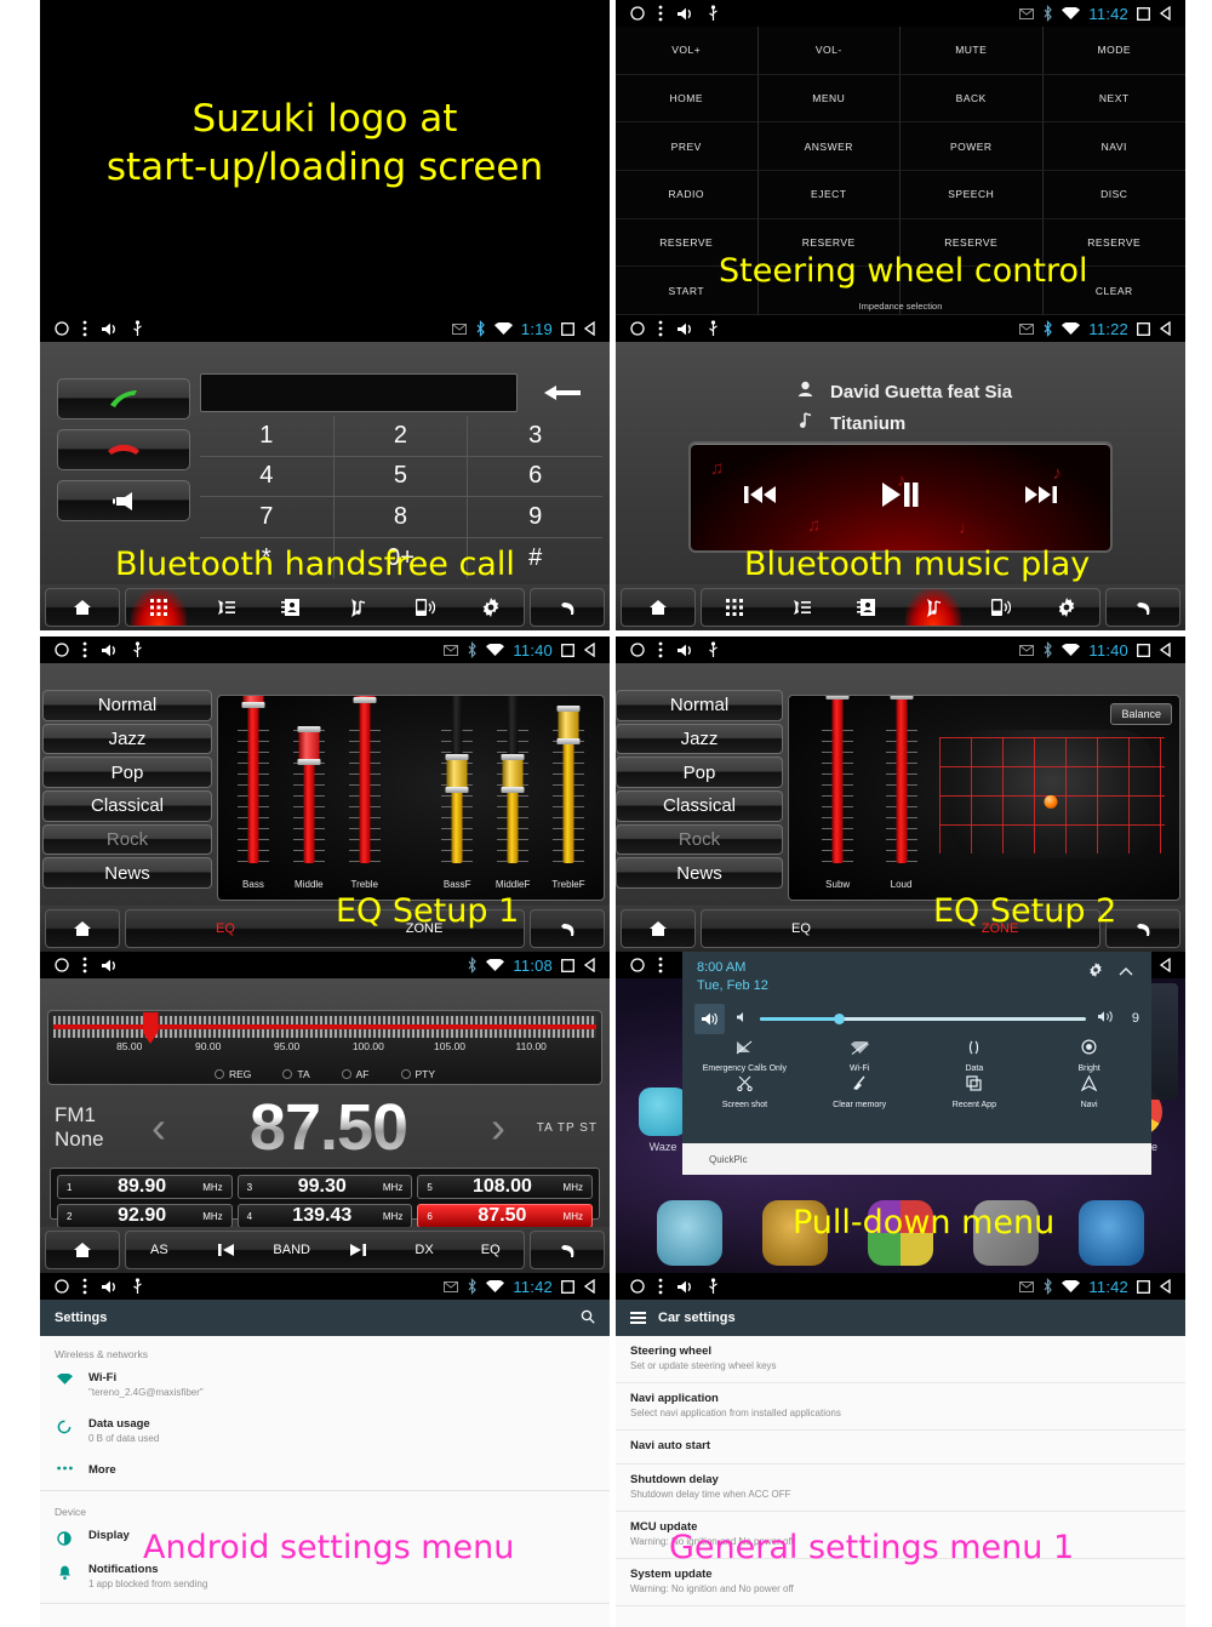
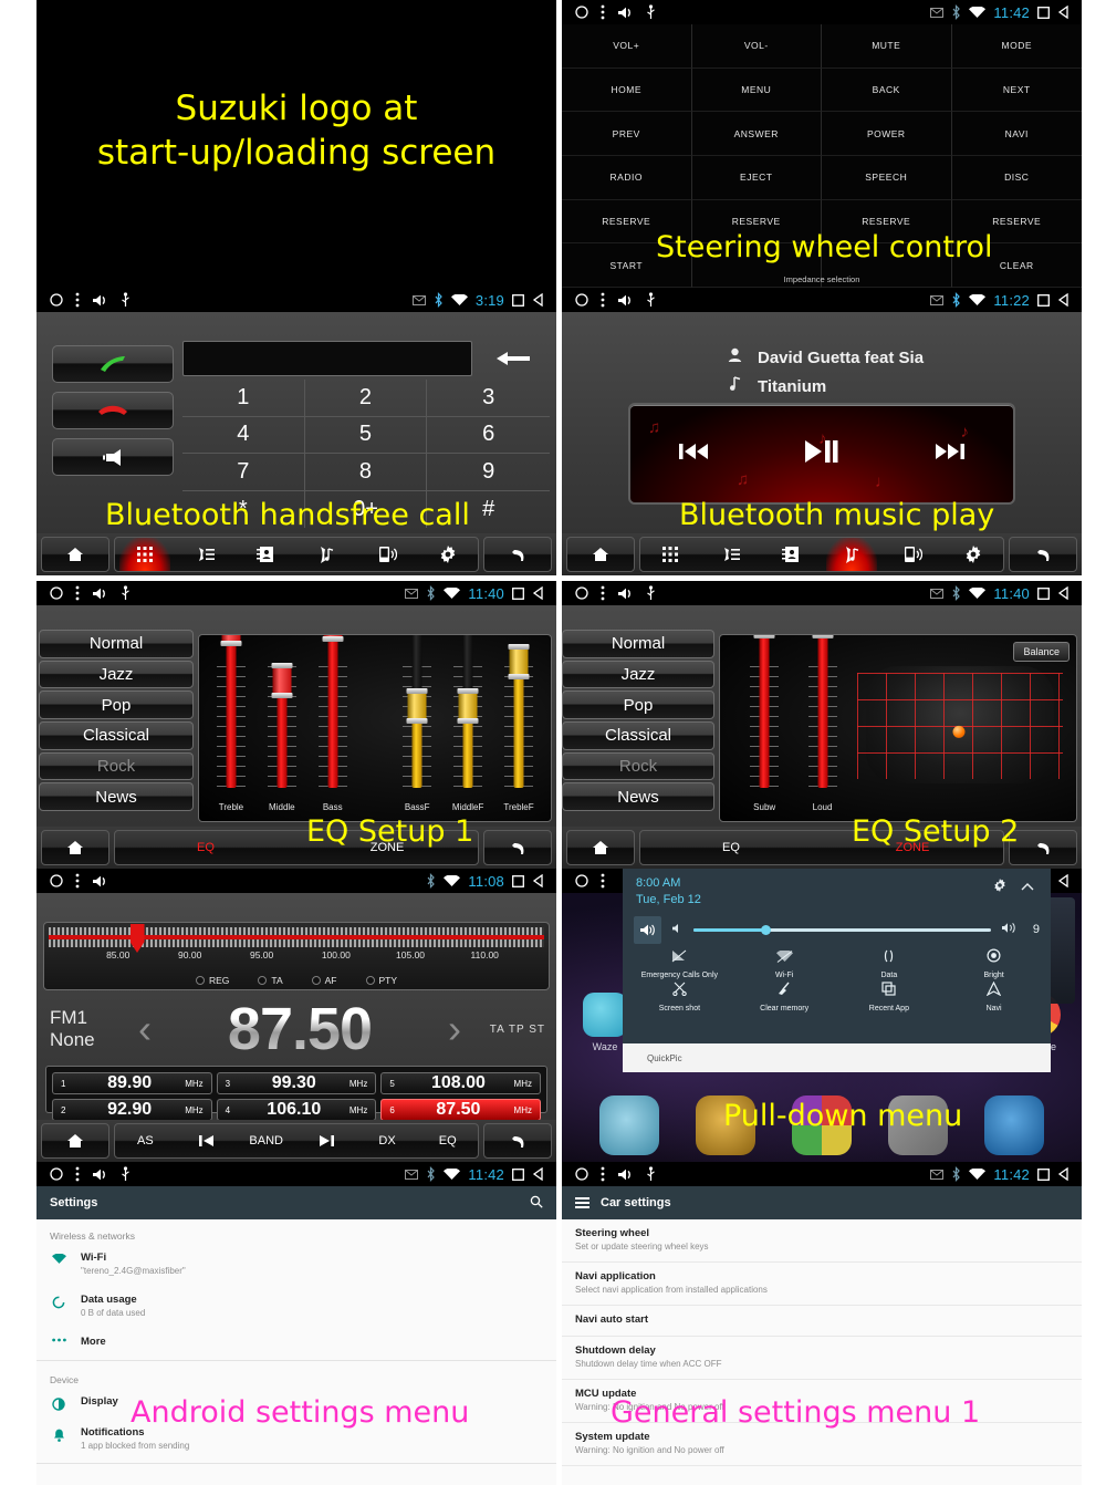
  Suzuki logo at
  start-up/loading screen
  11:42
  VOL+
  VOL-
  MUTE
  MODE
  HOME
  MENU
  BACK
  NEXT
  PREV
  ANSWER
  POWER
  NAVI
  RADIO
  EJECT
  SPEECH
  DISC
  RESERVE
  RESERVE
  RESERVE
  RESERVE
  START
  CLEAR
  Impedance selection
- 1:19
+ 3:19
  1
  2
  3
  4
  5
  6
  7
  8
  9
  *
  0+
  #
  11:22
  David Guetta feat Sia
  Titanium
  ♫
  ♪
  ♪
  ♫
  ♩
  11:40
  Normal
  Jazz
  Pop
  Classical
  Rock
  News
- Bass
+ Treble
  Middle
- Treble
+ Bass
  BassF
  MiddleF
  TrebleF
  EQ
  ZONE
  11:40
  Normal
  Jazz
  Pop
  Classical
  Rock
  News
  Balance
  Subw
  Loud
  EQ
  ZONE
  11:08
  85.00
  90.00
  95.00
  100.00
  105.00
  110.00
  REG
  TA
  AF
  PTY
  FM1
  None
  ‹
  87.50
  ›
  TA TP ST
  1
  89.90
  MHz
  3
  99.30
  MHz
  5
  108.00
  MHz
  2
  92.90
  MHz
  4
- 139.43
+ 106.10
  MHz
  6
  87.50
  MHz
  AS
  BAND
  DX
  EQ
  Waze
  8:00 AM
  Tue, Feb 12
  9
  QuickPic
  11:42
  Settings
  Wireless & networks
  Wi-Fi
  "tereno_2.4G@maxisfiber"
  Data usage
  0 B of data used
  More
  Device
  Display
  Notifications
  1 app blocked from sending
  11:42
  Car settings
  Steering wheel
  Set or update steering wheel keys
  Navi application
  Select navi application from installed applications
  Navi auto start
  Shutdown delay
  Shutdown delay time when ACC OFF
  MCU update
  Warning: No ignition and No power off
  System update
  Warning: No ignition and No power off
  Steering wheel control
  Bluetooth handsfree call
  Bluetooth music play
  EQ Setup 1
  EQ Setup 2
  Pull-down menu
  Android settings menu
  General settings menu 1
